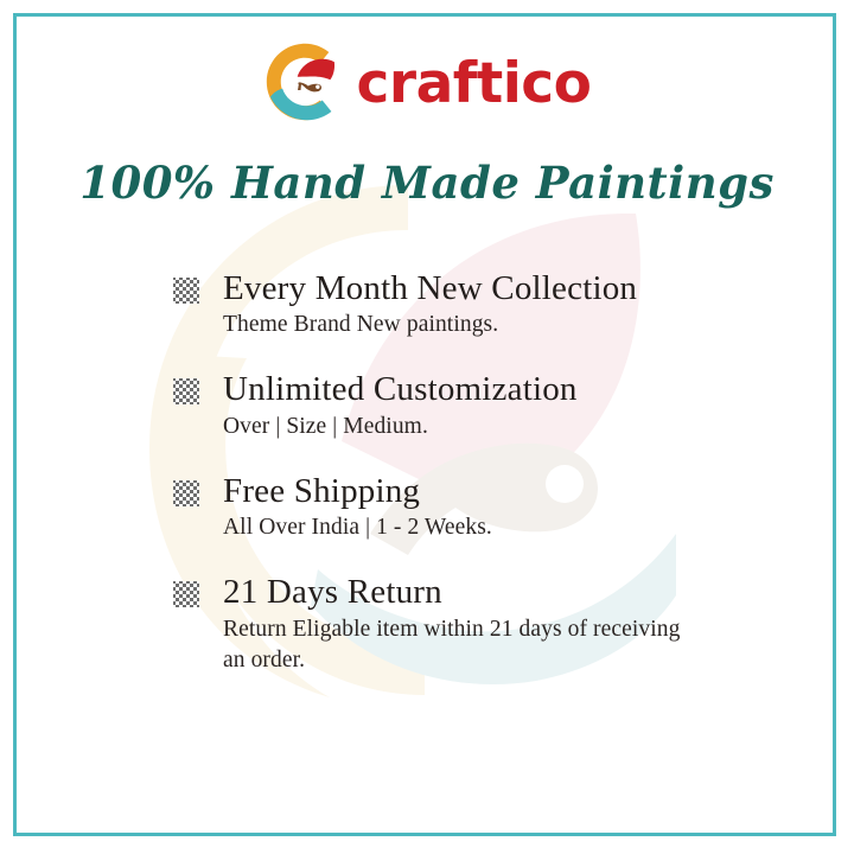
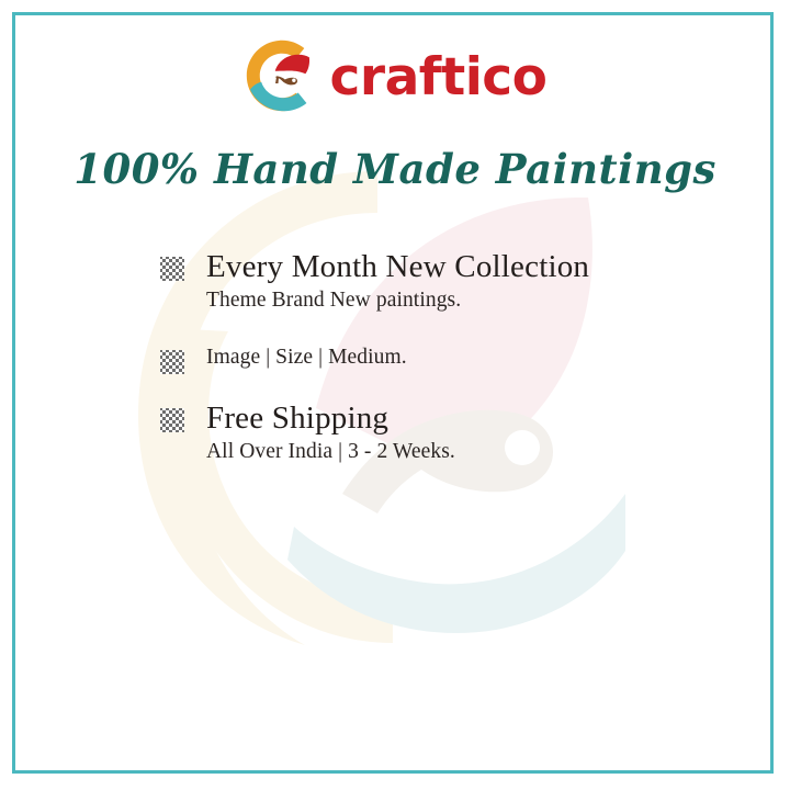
  craftico
  100% Hand Made Paintings
  Every Month New Collection
  Theme Brand New paintings.
- Unlimited Customization
- Over | Size | Medium.
+ Image | Size | Medium.
  Free Shipping
- All Over India | 1 - 2 Weeks.
+ All Over India | 3 - 2 Weeks.
- 21 Days Return
- Return Eligable item within 21 days of receiving an order.
